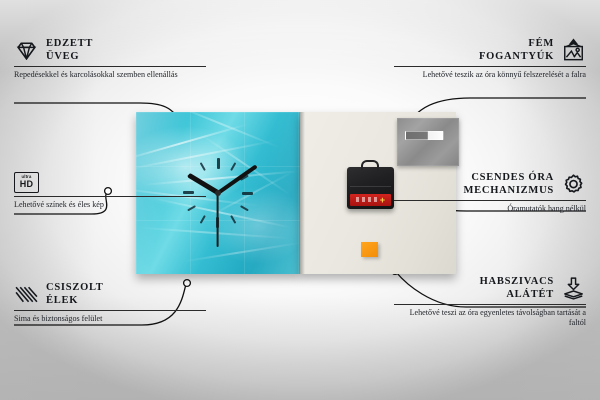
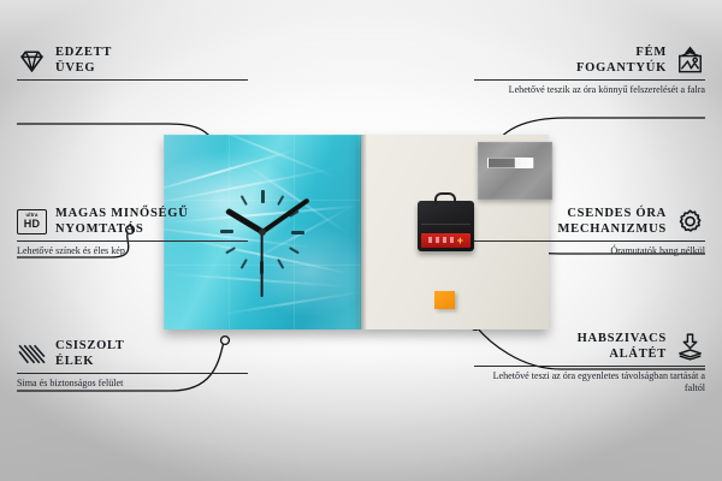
  +
  EDZETT
  ÜVEG
- Repedésekkel és karcolásokkal szemben ellenállás
  HD
+ MAGAS MINŐSÉGŰ
+ NYOMTATÁS
  Lehetővé színek és éles kép
  CSISZOLT
  ÉLEK
  Sima és biztonságos felület
  FÉM
  FOGANTYÚK
  Lehetővé teszik az óra könnyű felszerelését a falra
  CSENDES ÓRA
  MECHANIZMUS
  Óramutatók hang nélkül
  HABSZIVACS
  ALÁTÉT
  Lehetővé teszi az óra egyenletes távolságban tartását a faltól
